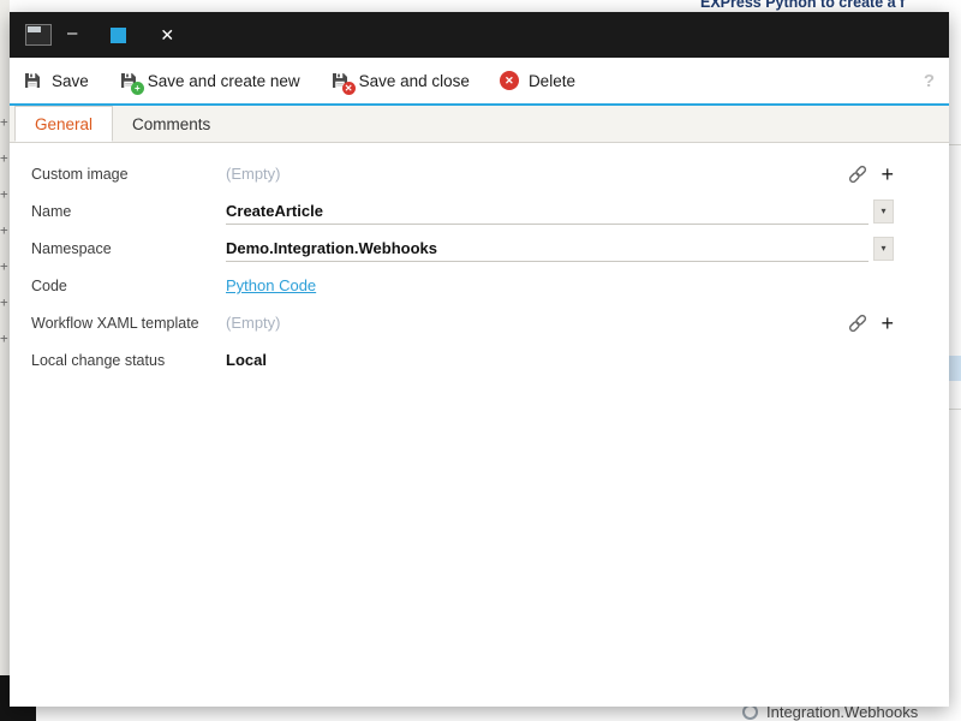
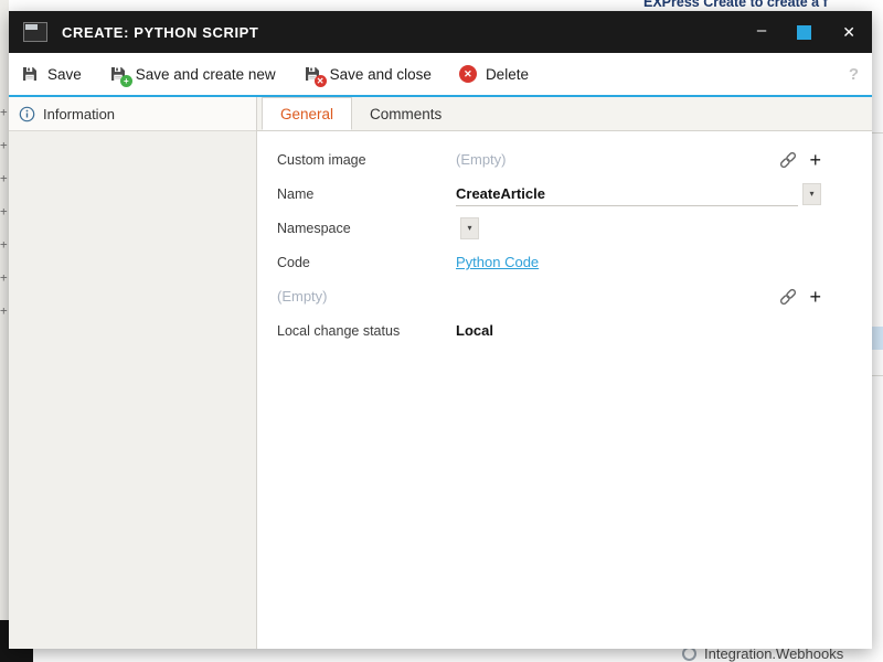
  +
  +
  +
  +
  +
  +
  +
- EXPress Python to create a f
+ EXPress Create to create a f
  Integration.Webhooks
+ CREATE: PYTHON SCRIPT
  –
  ✕
  Save
  +
  Save and create new
  ✕
  Save and close
  ✕
  Delete
  ?
+ Information
  General
  Comments
  Custom image
  (Empty)
  +
  Name
  CreateArticle
  ▾
  Namespace
- Demo.Integration.Webhooks
  ▾
  Code
  Python Code
- Workflow XAML template
  (Empty)
  +
  Local change status
  Local
